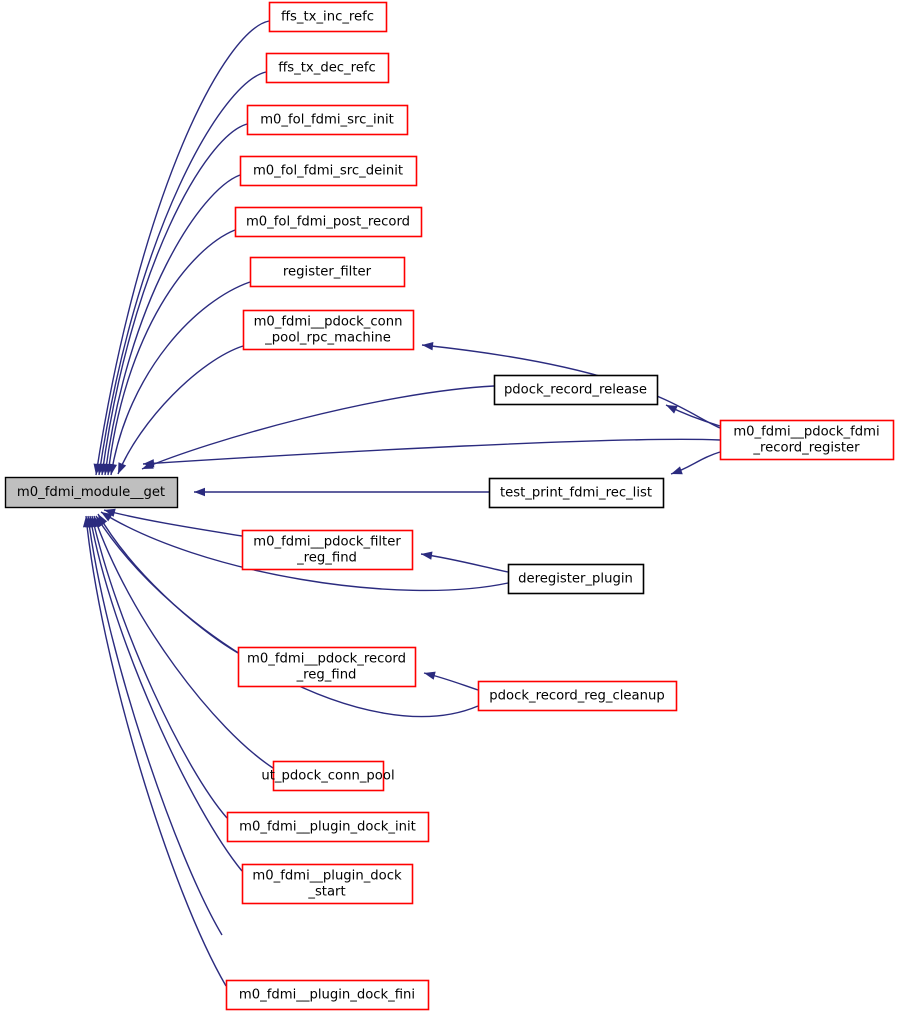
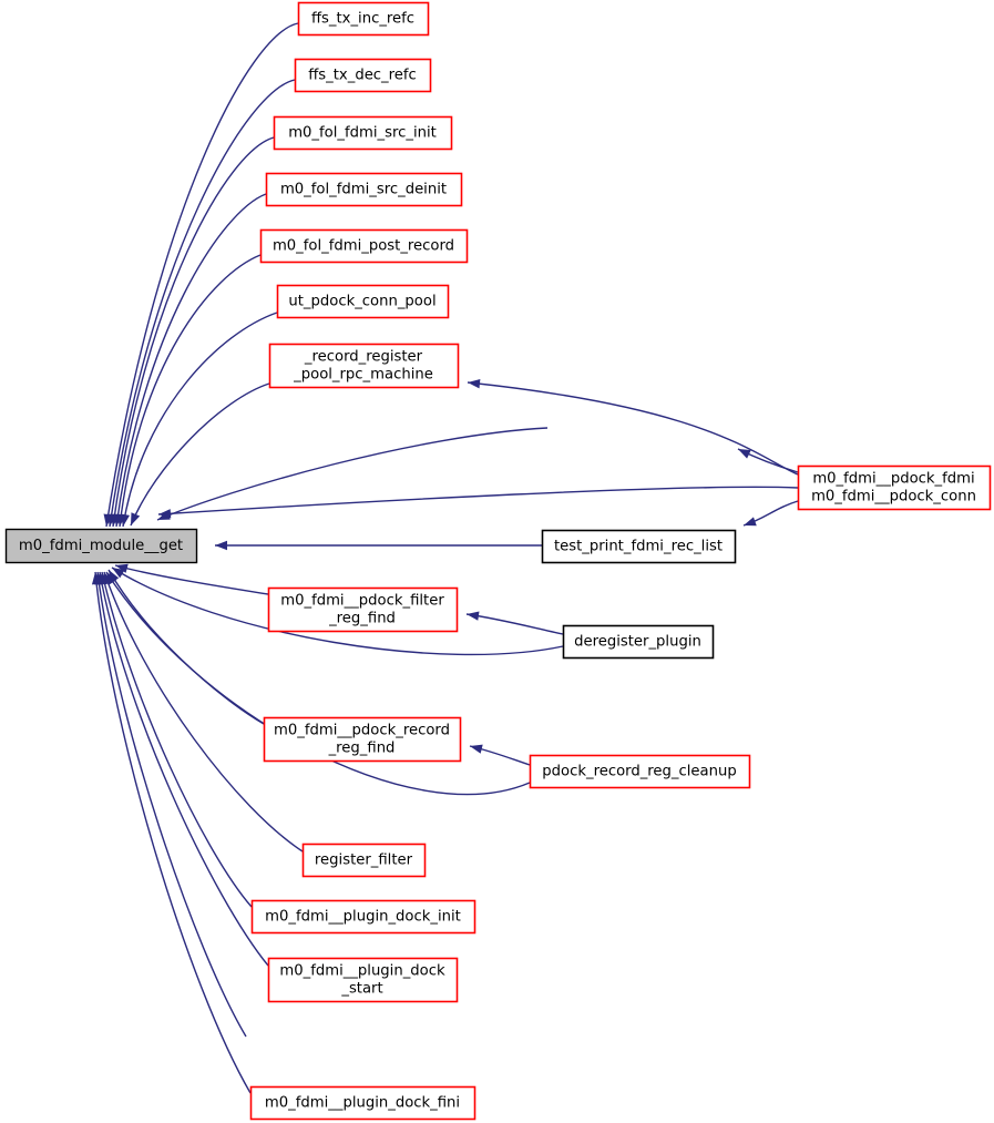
  ffs_tx_inc_refc
  ffs_tx_dec_refc
  m0_fol_fdmi_src_init
  m0_fol_fdmi_src_deinit
  m0_fol_fdmi_post_record
- register_filter
+ ut_pdock_conn_pool
- m0_fdmi__pdock_conn
+ _record_register
  _pool_rpc_machine
- pdock_record_release
  m0_fdmi__pdock_fdmi
- _record_register
+ m0_fdmi__pdock_conn
  test_print_fdmi_rec_list
  m0_fdmi__pdock_filter
  _reg_find
  deregister_plugin
  m0_fdmi__pdock_record
  _reg_find
  pdock_record_reg_cleanup
- ut_pdock_conn_pool
+ register_filter
  m0_fdmi__plugin_dock_init
  m0_fdmi__plugin_dock
  _start
  m0_fdmi__plugin_dock_fini
  m0_fdmi_module__get
